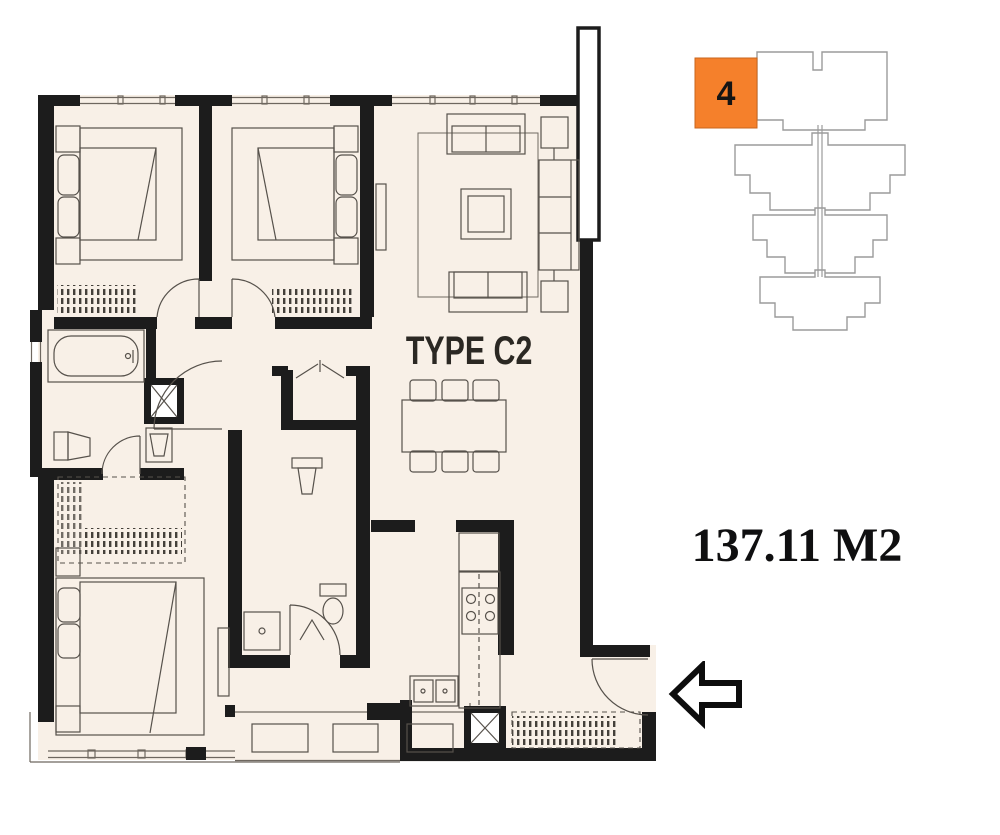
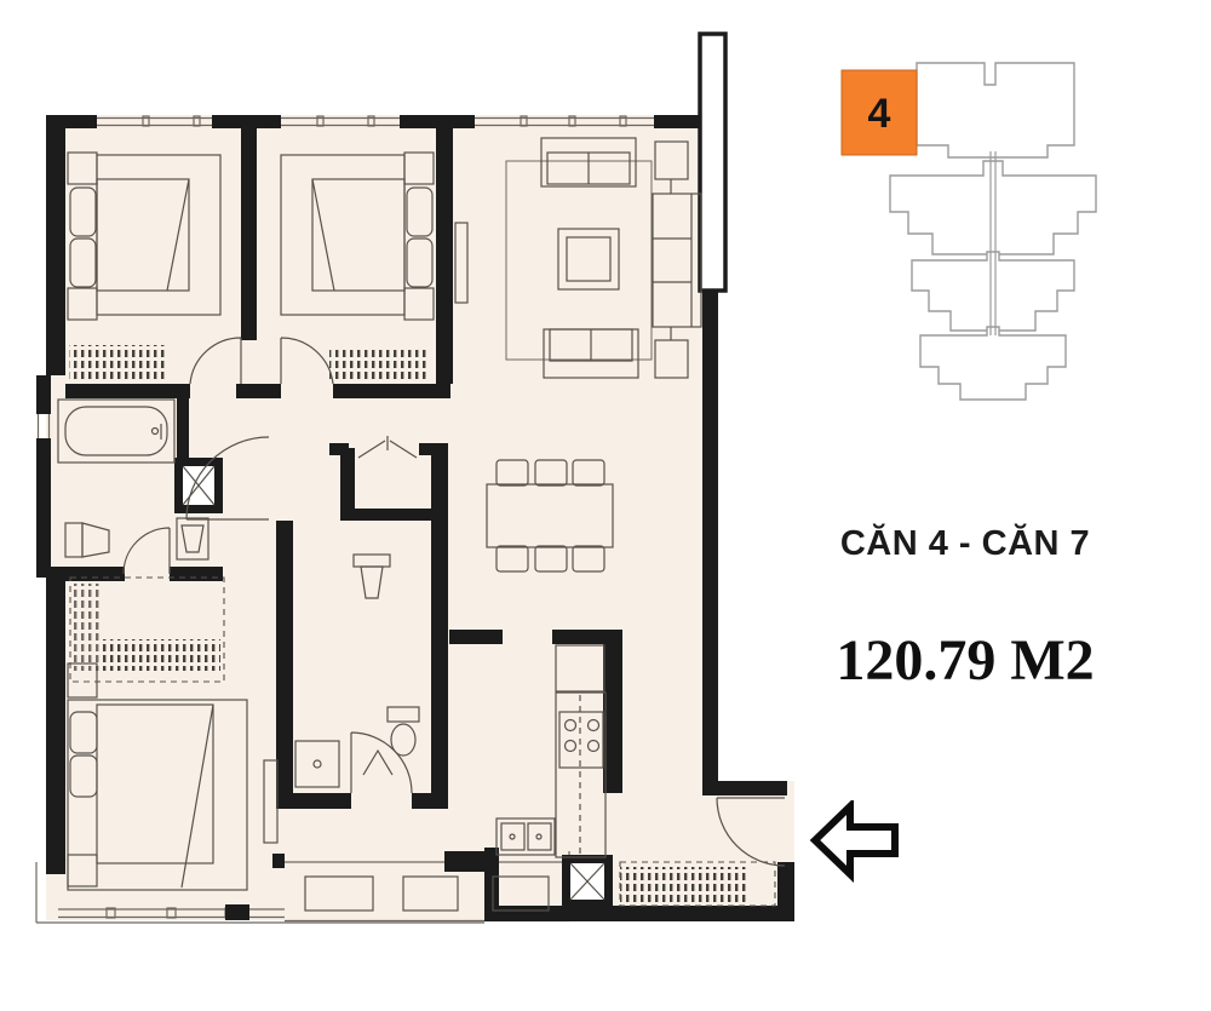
- TYPE C2
  4
+ CĂN 4 - CĂN 7
- 137.11 M2
+ 120.79 M2
